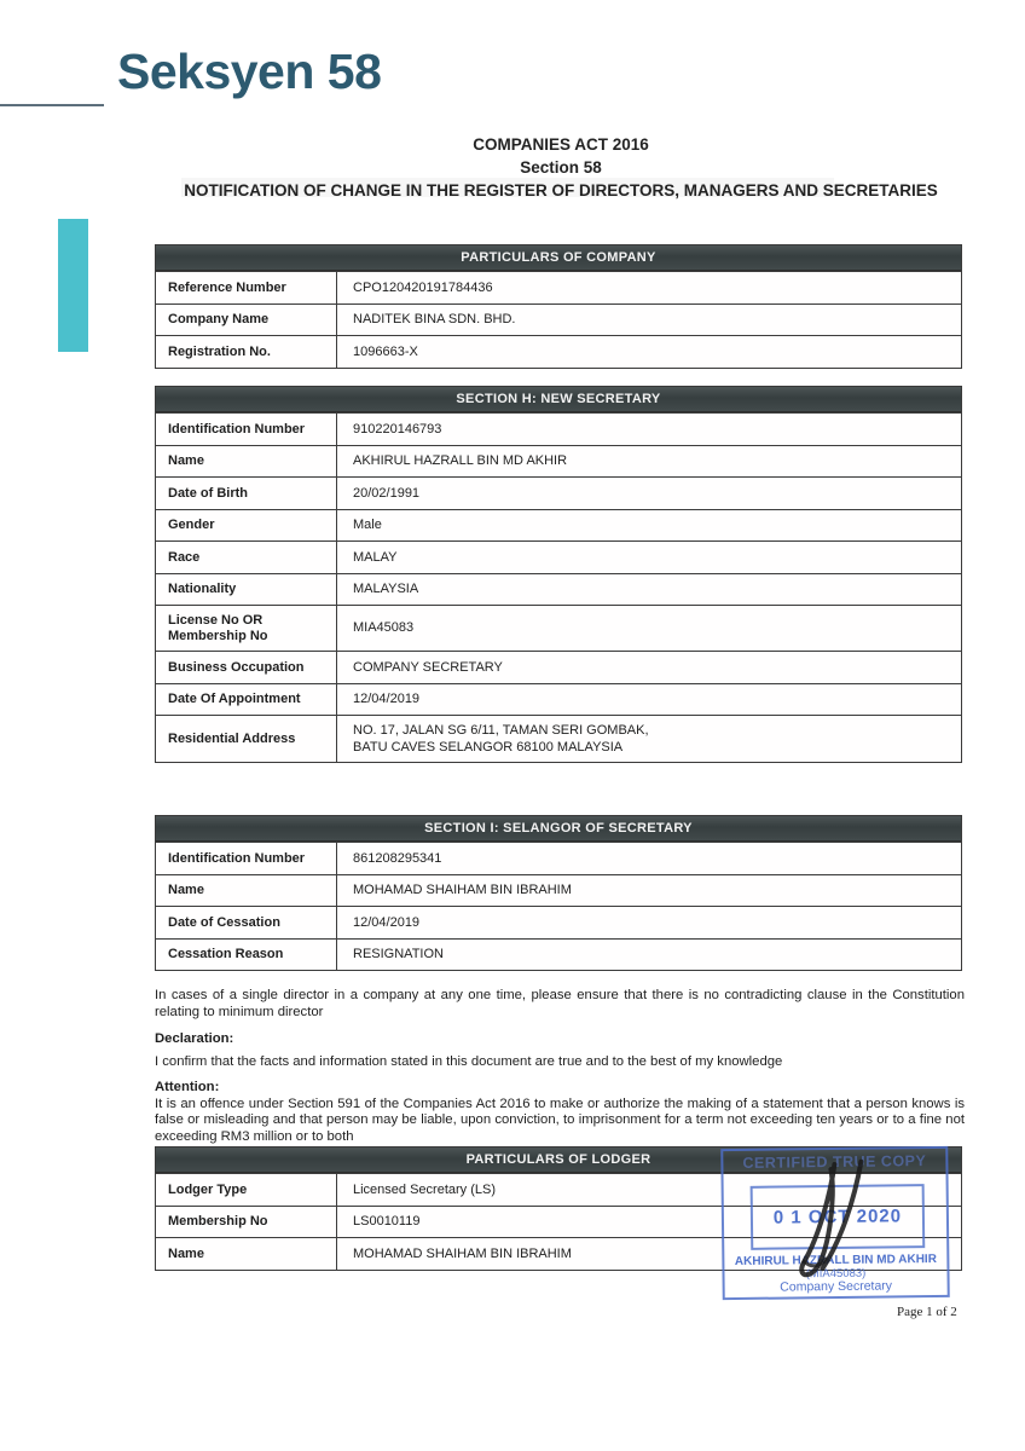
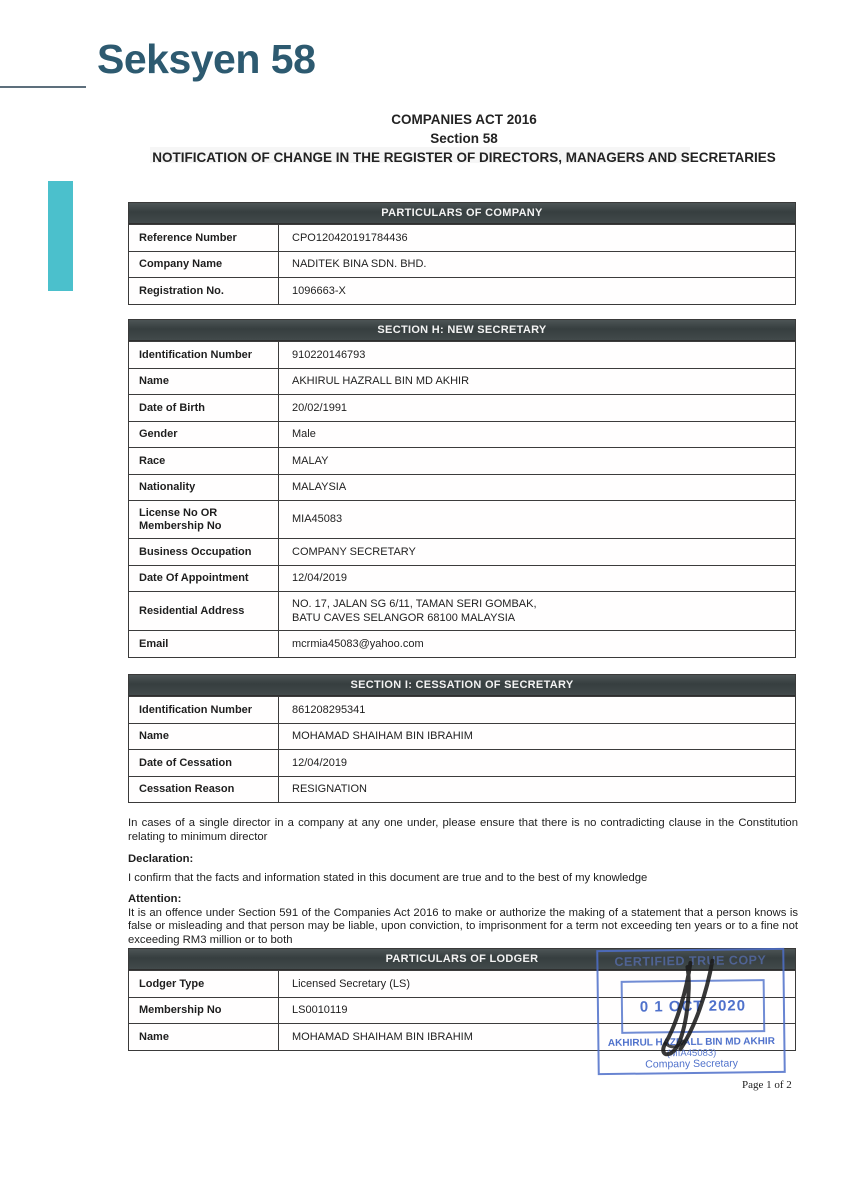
  Seksyen 58
  COMPANIES ACT 2016
  Section 58
  NOTIFICATION OF CHANGE IN THE REGISTER OF DIRECTORS, MANAGERS AND SECRETARIES
  PARTICULARS OF COMPANY
  Reference Number
  CPO120420191784436
  Company Name
  NADITEK BINA SDN. BHD.
  Registration No.
  1096663-X
  SECTION H: NEW SECRETARY
  Identification Number
  910220146793
  Name
  AKHIRUL HAZRALL BIN MD AKHIR
  Date of Birth
  20/02/1991
  Gender
  Male
  Race
  MALAY
  Nationality
  MALAYSIA
  License No OR
  Membership No
  MIA45083
  Business Occupation
  COMPANY SECRETARY
  Date Of Appointment
  12/04/2019
  Residential Address
  NO. 17, JALAN SG 6/11, TAMAN SERI GOMBAK,
  BATU CAVES SELANGOR 68100 MALAYSIA
+ Email
+ mcrmia45083@yahoo.com
- SECTION I: SELANGOR OF SECRETARY
+ SECTION I: CESSATION OF SECRETARY
  Identification Number
  861208295341
  Name
  MOHAMAD SHAIHAM BIN IBRAHIM
  Date of Cessation
  12/04/2019
  Cessation Reason
  RESIGNATION
- In cases of a single director in a company at any one time, please ensure that there is no contradicting clause in the Constitution relating to minimum director
+ In cases of a single director in a company at any one under, please ensure that there is no contradicting clause in the Constitution relating to minimum director
  Declaration:
  I confirm that the facts and information stated in this document are true and to the best of my knowledge
  Attention:
  It is an offence under Section 591 of the Companies Act 2016 to make or authorize the making of a statement that a person knows is false or misleading and that person may be liable, upon conviction, to imprisonment for a term not exceeding ten years or to a fine not exceeding RM3 million or to both
  PARTICULARS OF LODGER
  Lodger Type
  Licensed Secretary (LS)
  Membership No
  LS0010119
  Name
  MOHAMAD SHAIHAM BIN IBRAHIM
  CERTIFIED TRUE COPY
  0 1 OCT 2020
  AKHIRUL HAZRALL BIN MD AKHIR
  (MIA45083)
  Company Secretary
  Page 1 of 2
